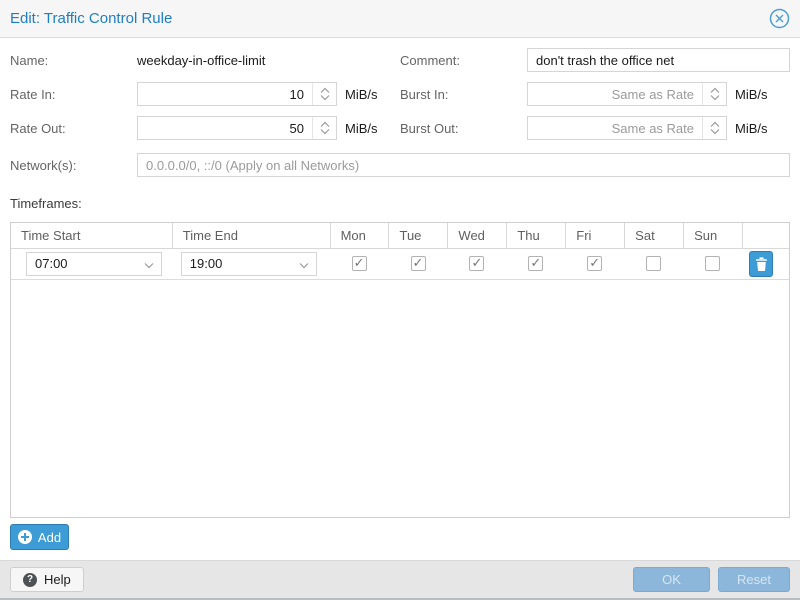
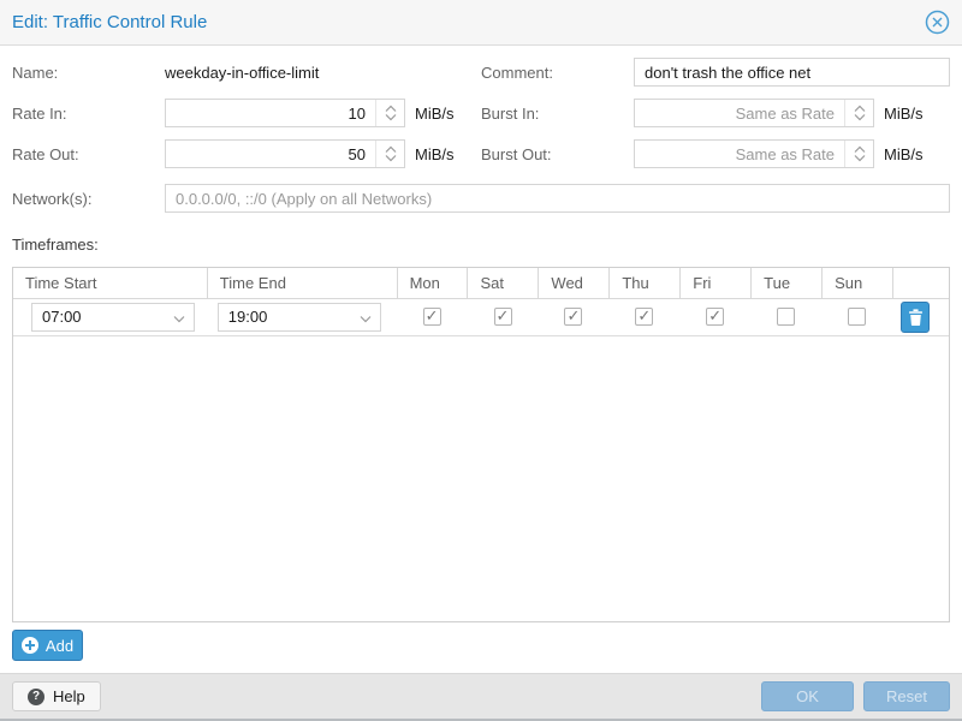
  Edit: Traffic Control Rule
  Name:
  weekday-in-office-limit
  Rate In:
  10
  MiB/s
  Rate Out:
  50
  MiB/s
  Comment:
  don't trash the office net
  Burst In:
  Same as Rate
  MiB/s
  Burst Out:
  Same as Rate
  MiB/s
  Network(s):
  0.0.0.0/0, ::/0 (Apply on all Networks)
  Timeframes:
  Time Start
  Time End
  Mon
- Tue
+ Sat
  Wed
  Thu
  Fri
- Sat
+ Tue
  Sun
  07:00
  19:00
  Add
  ?
  Help
  OK
  Reset
